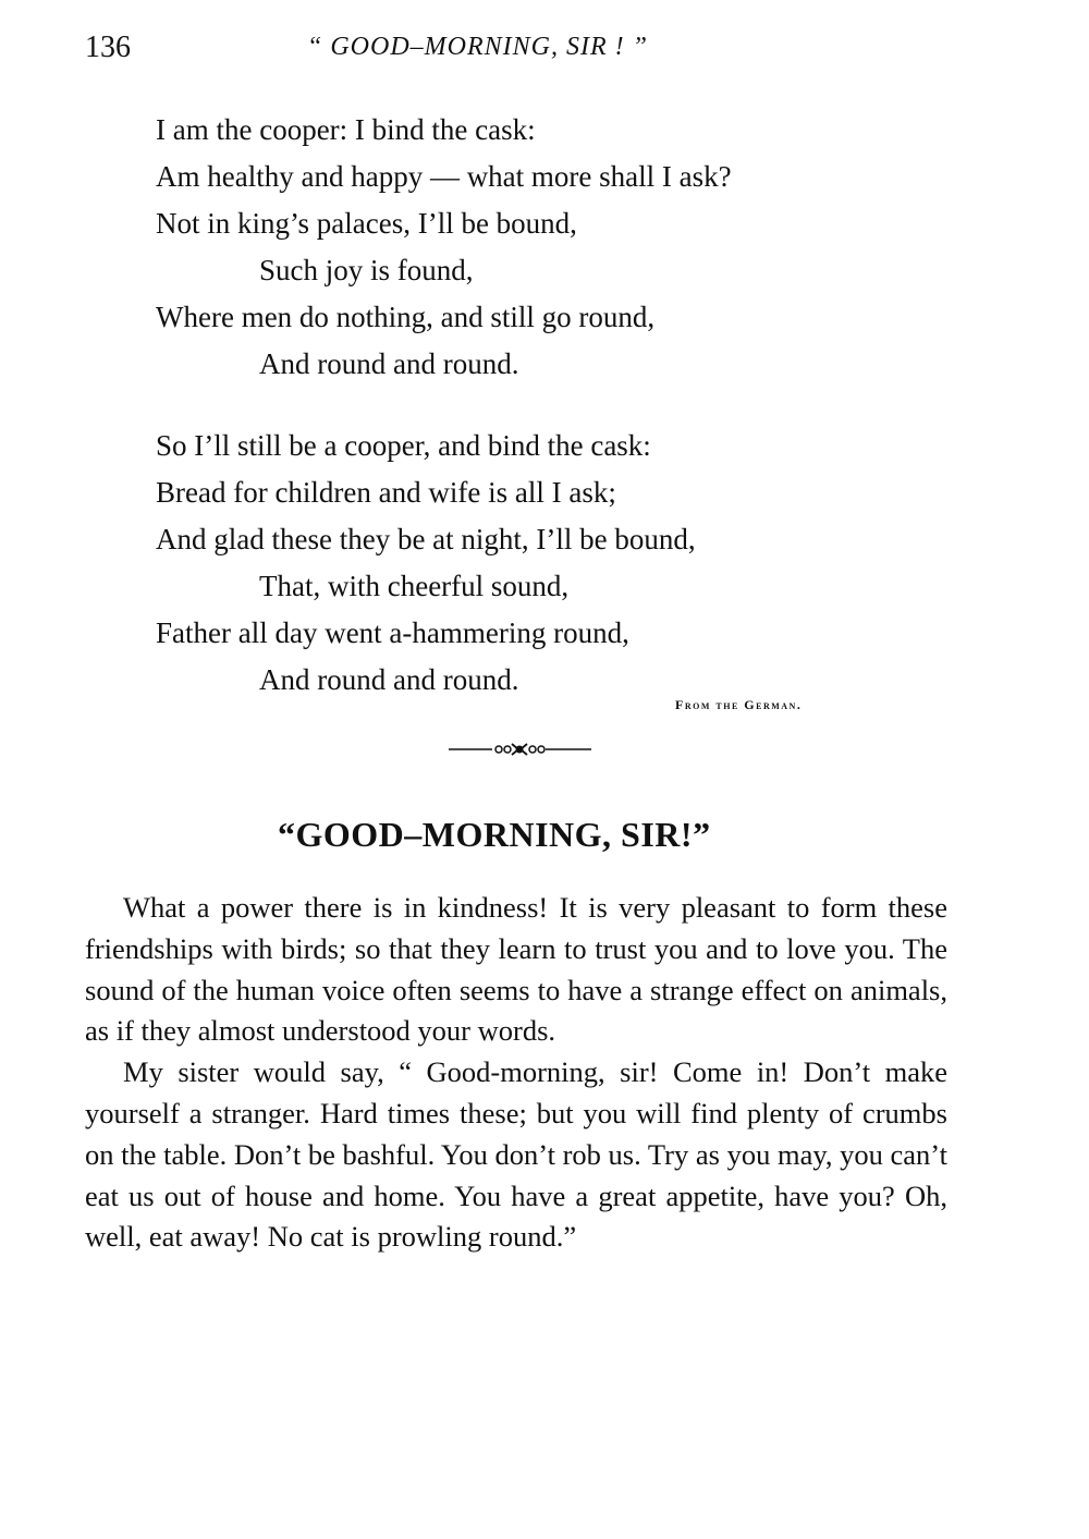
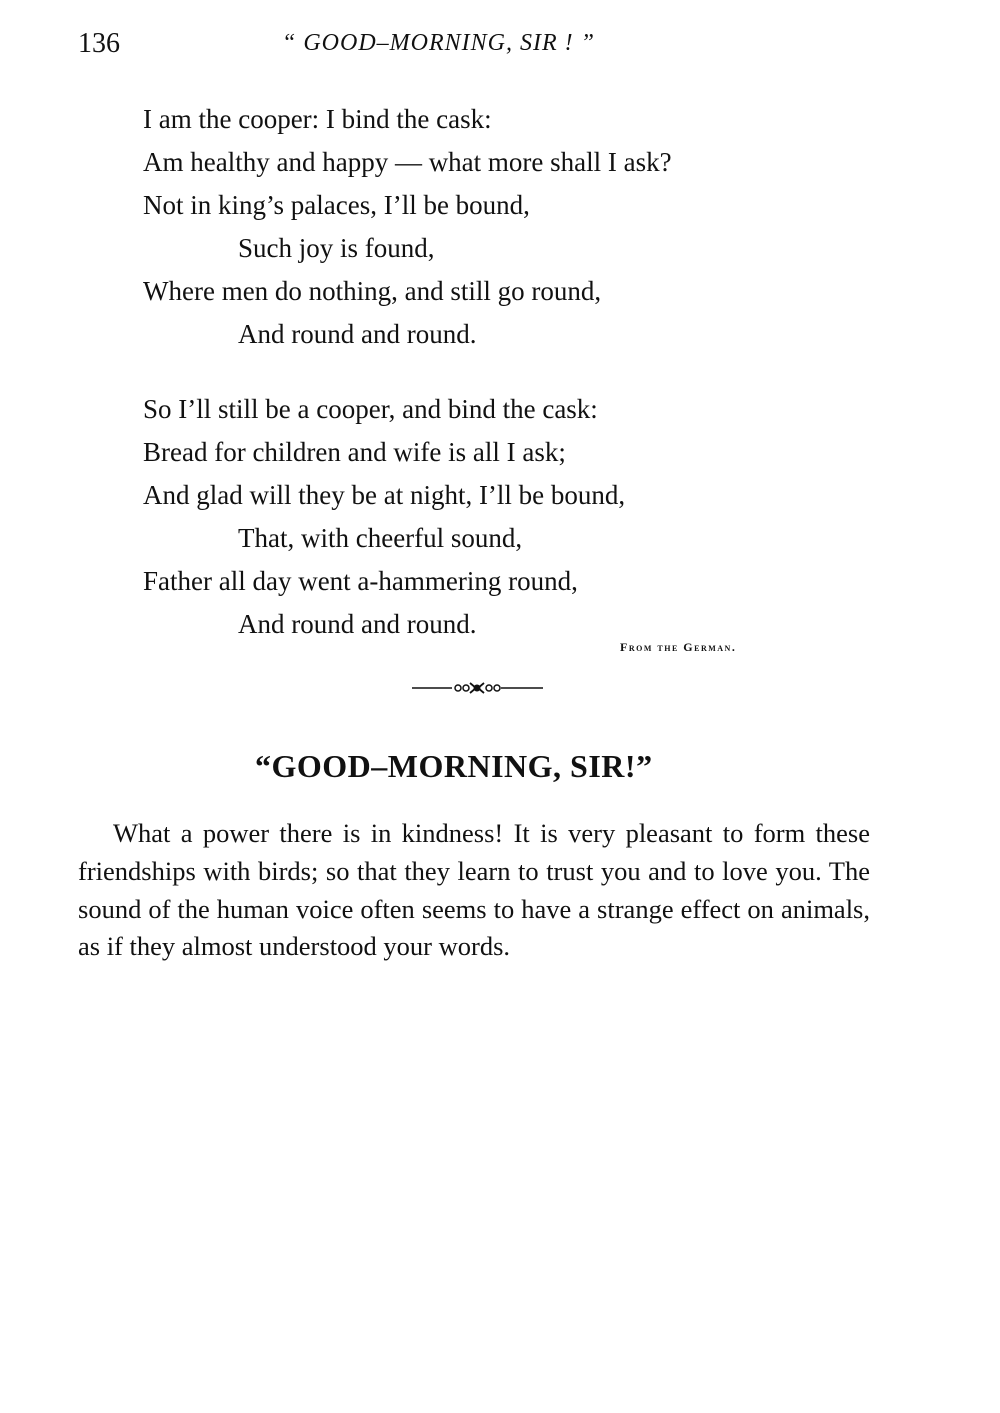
  136
  “ GOOD–MORNING, SIR ! ”
  I am the cooper: I bind the cask:
  Am healthy and happy — what more shall I ask?
  Not in king’s palaces, I’ll be bound,
  Such joy is found,
  Where men do nothing, and still go round,
  And round and round.
  So I’ll still be a cooper, and bind the cask:
  Bread for children and wife is all I ask;
- And glad these they be at night, I’ll be bound,
+ And glad will they be at night, I’ll be bound,
  That, with cheerful sound,
  Father all day went a-hammering round,
  And round and round.
  From the German.
  “GOOD–MORNING, SIR!”
  What a power there is in kindness! It is very pleasant to form these friendships with birds; so that they learn to trust you and to love you. The sound of the human voice often seems to have a strange effect on animals, as if they almost understood your words.
- My sister would say, “ Good-morning, sir! Come in! Don’t make yourself a stranger. Hard times these; but you will find plenty of crumbs on the table. Don’t be bashful. You don’t rob us. Try as you may, you can’t eat us out of house and home. You have a great appetite, have you? Oh, well, eat away! No cat is prowling round.”
